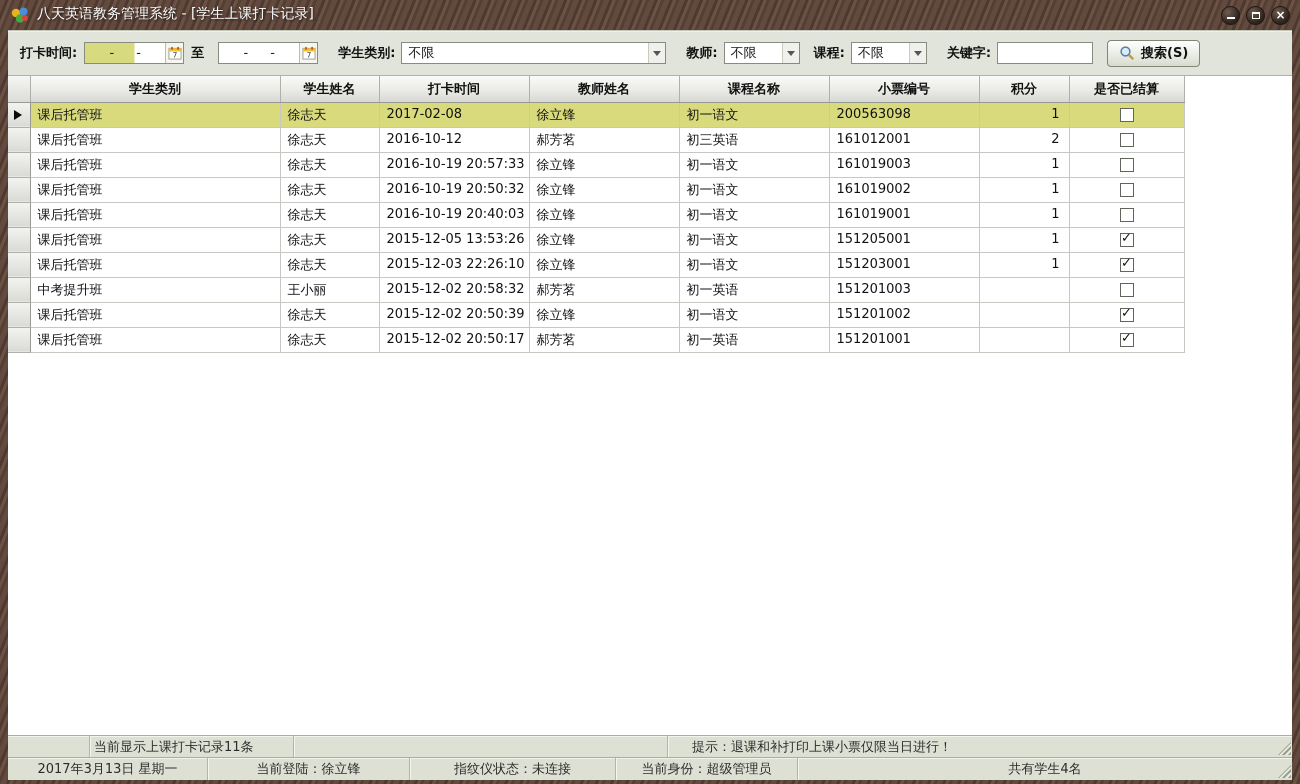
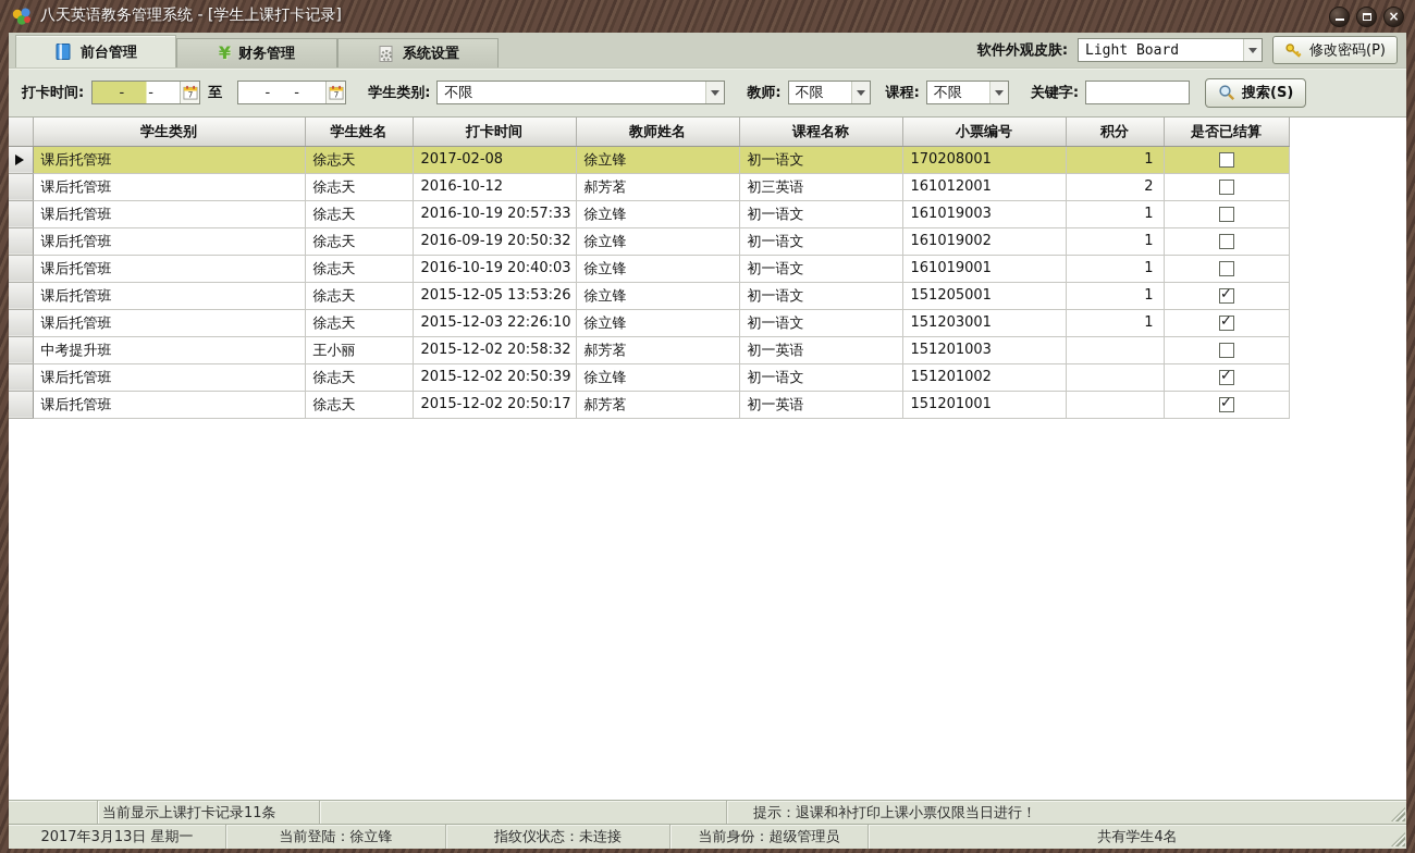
  八天英语教务管理系统 - [学生上课打卡记录]
  ×
+ 前台管理
+ ¥
+ 财务管理
+ 系统设置
+ 软件外观皮肤:
+ Light Board
+ 修改密码(P)
  打卡时间:
  - -
  7
  至
  - -
  7
  学生类别:
  不限
  教师:
  不限
  课程:
  不限
  关键字:
  搜索(S)
  	学生类别	学生姓名	打卡时间	教师姓名	课程名称	小票编号	积分	是否已结算
- 	课后托管班	徐志天	2017-02-08	徐立锋	初一语文	200563098	1
+ 	课后托管班	徐志天	2017-02-08	徐立锋	初一语文	170208001	1
  	课后托管班	徐志天	2016-10-12	郝芳茗	初三英语	161012001	2
  	课后托管班	徐志天	2016-10-19 20:57:33	徐立锋	初一语文	161019003	1
- 	课后托管班	徐志天	2016-10-19 20:50:32	徐立锋	初一语文	161019002	1
+ 	课后托管班	徐志天	2016-09-19 20:50:32	徐立锋	初一语文	161019002	1
  	课后托管班	徐志天	2016-10-19 20:40:03	徐立锋	初一语文	161019001	1
  	课后托管班	徐志天	2015-12-05 13:53:26	徐立锋	初一语文	151205001	1
  	课后托管班	徐志天	2015-12-03 22:26:10	徐立锋	初一语文	151203001	1
  	中考提升班	王小丽	2015-12-02 20:58:32	郝芳茗	初一英语	151201003
  	课后托管班	徐志天	2015-12-02 20:50:39	徐立锋	初一语文	151201002
  	课后托管班	徐志天	2015-12-02 20:50:17	郝芳茗	初一英语	151201001
  当前显示上课打卡记录11条
  提示：退课和补打印上课小票仅限当日进行！
  2017年3月13日 星期一
  当前登陆：徐立锋
  指纹仪状态：未连接
  当前身份：超级管理员
  共有学生4名
